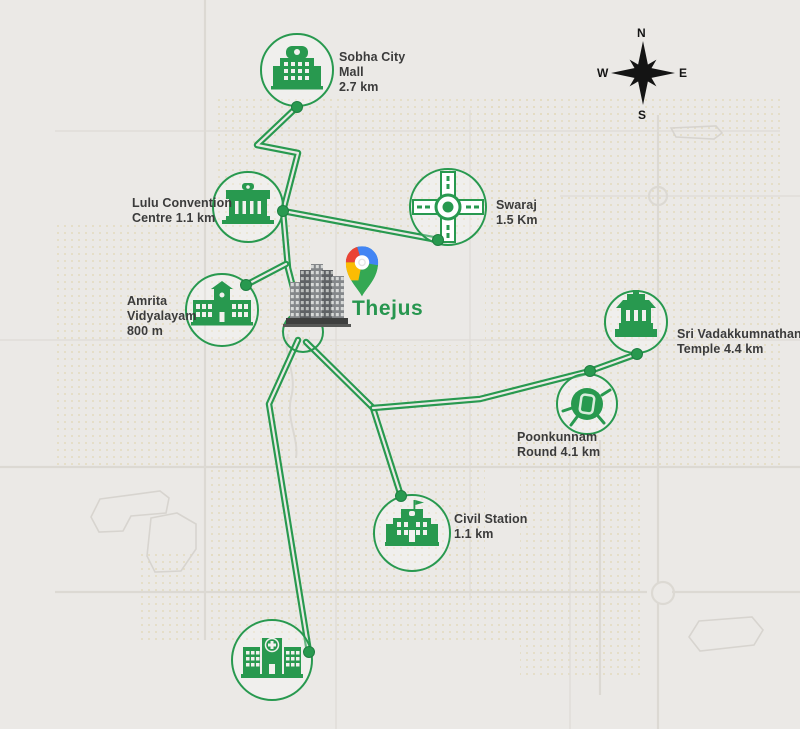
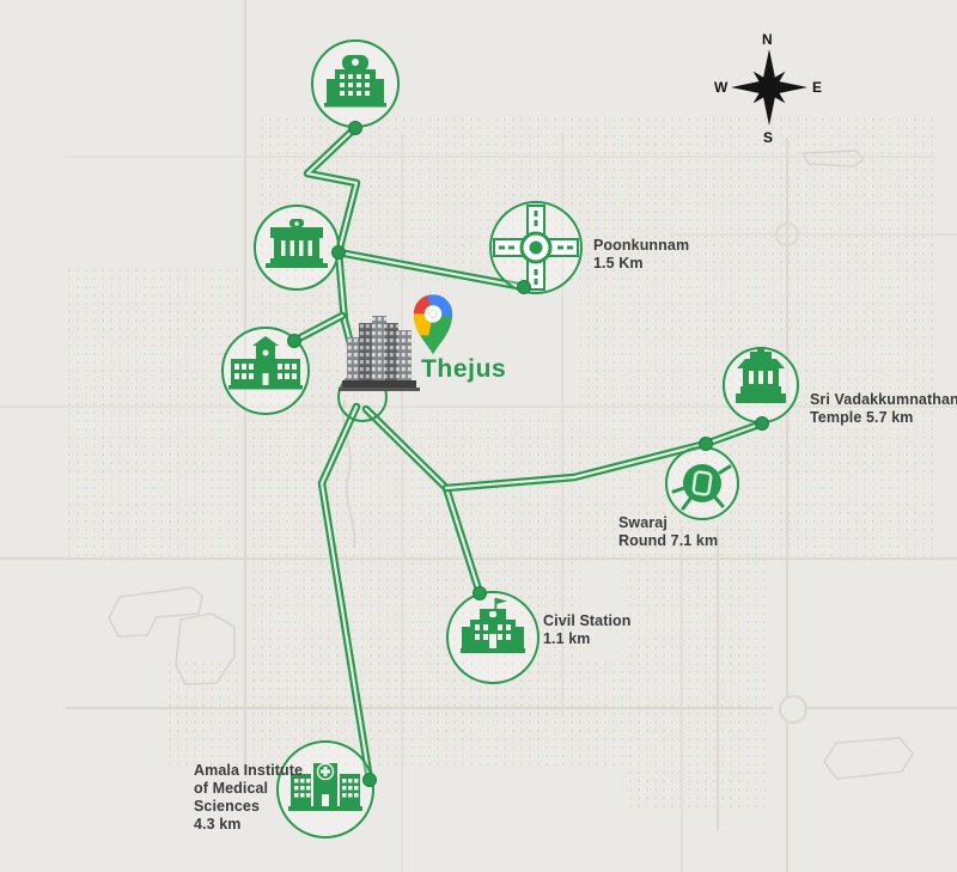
- Sobha City
- Mall
- 2.7 km
- Lulu Convention
- Centre 1.1 km
- Swaraj
+ Poonkunnam
  1.5 Km
- Amrita
- Vidyalayam
- 800 m
  Sri Vadakkumnathan
- Temple 4.4 km
+ Temple 5.7 km
- Poonkunnam
+ Swaraj
- Round 4.1 km
+ Round 7.1 km
  Civil Station
  1.1 km
+ Amala Institute
+ of Medical
+ Sciences
+ 4.3 km
  Thejus
  N
  W
  E
  S
